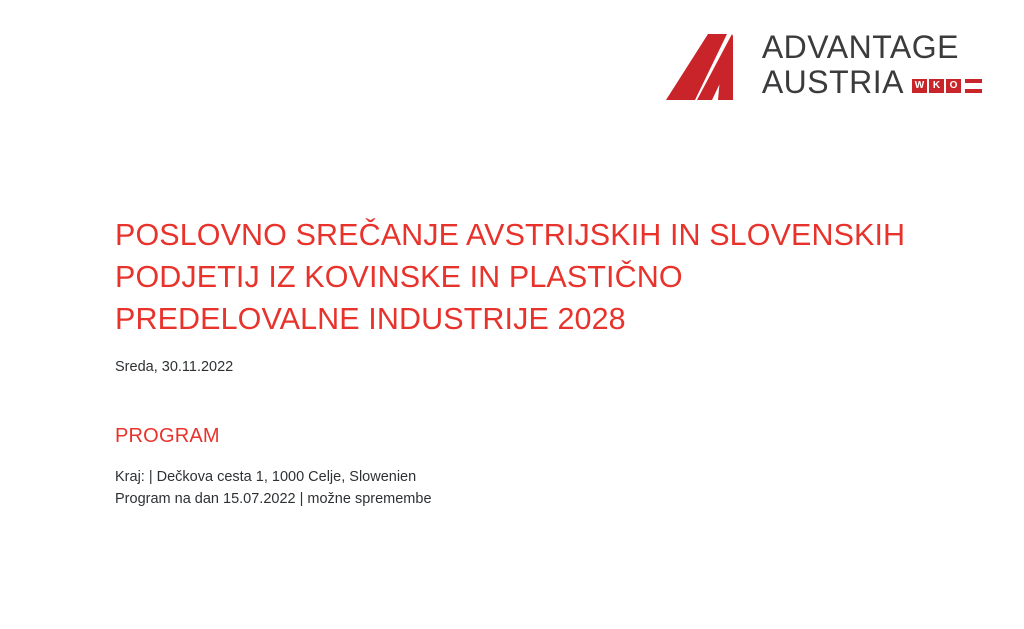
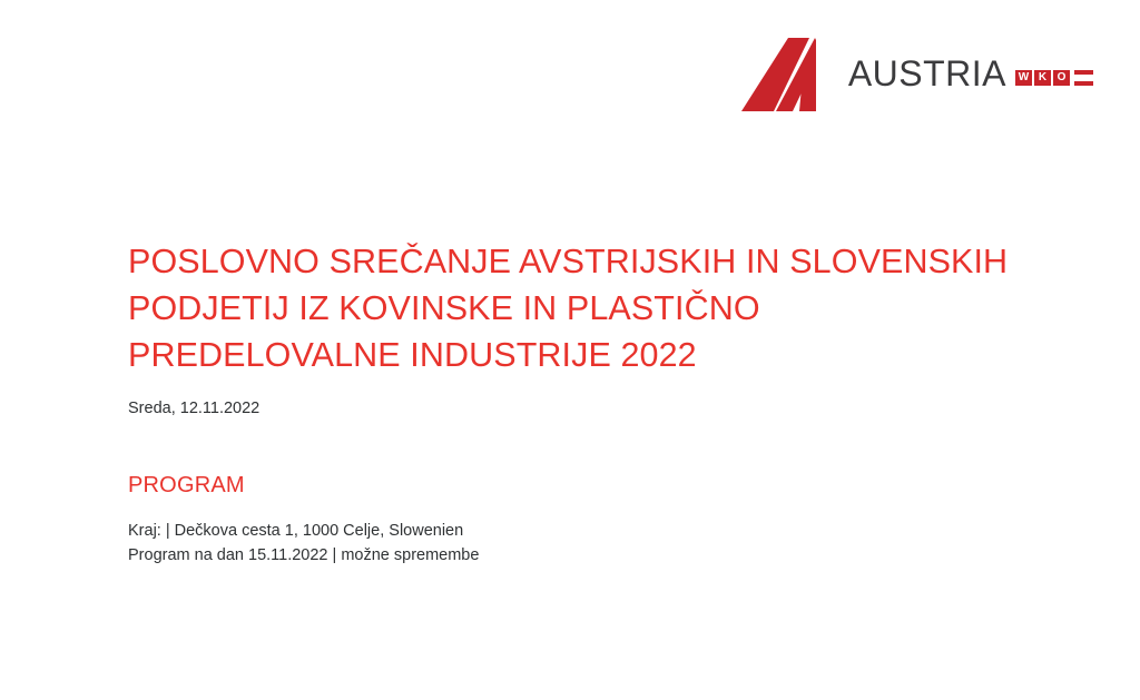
- ADVANTAGE
  AUSTRIA
  W
  K
  O
- POSLOVNO SREČANJE AVSTRIJSKIH IN SLOVENSKIH PODJETIJ IZ KOVINSKE IN PLASTIČNO PREDELOVALNE INDUSTRIJE 2028
+ POSLOVNO SREČANJE AVSTRIJSKIH IN SLOVENSKIH PODJETIJ IZ KOVINSKE IN PLASTIČNO PREDELOVALNE INDUSTRIJE 2022
- Sreda, 30.11.2022
+ Sreda, 12.11.2022
  PROGRAM
  Kraj: | Dečkova cesta 1, 1000 Celje, Slowenien
- Program na dan 15.07.2022 | možne spremembe
+ Program na dan 15.11.2022 | možne spremembe
